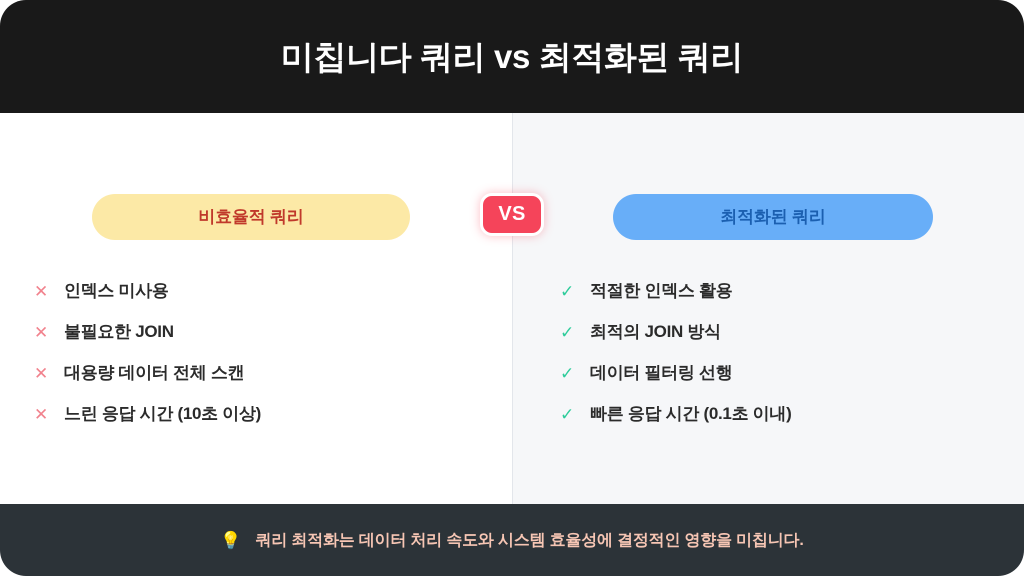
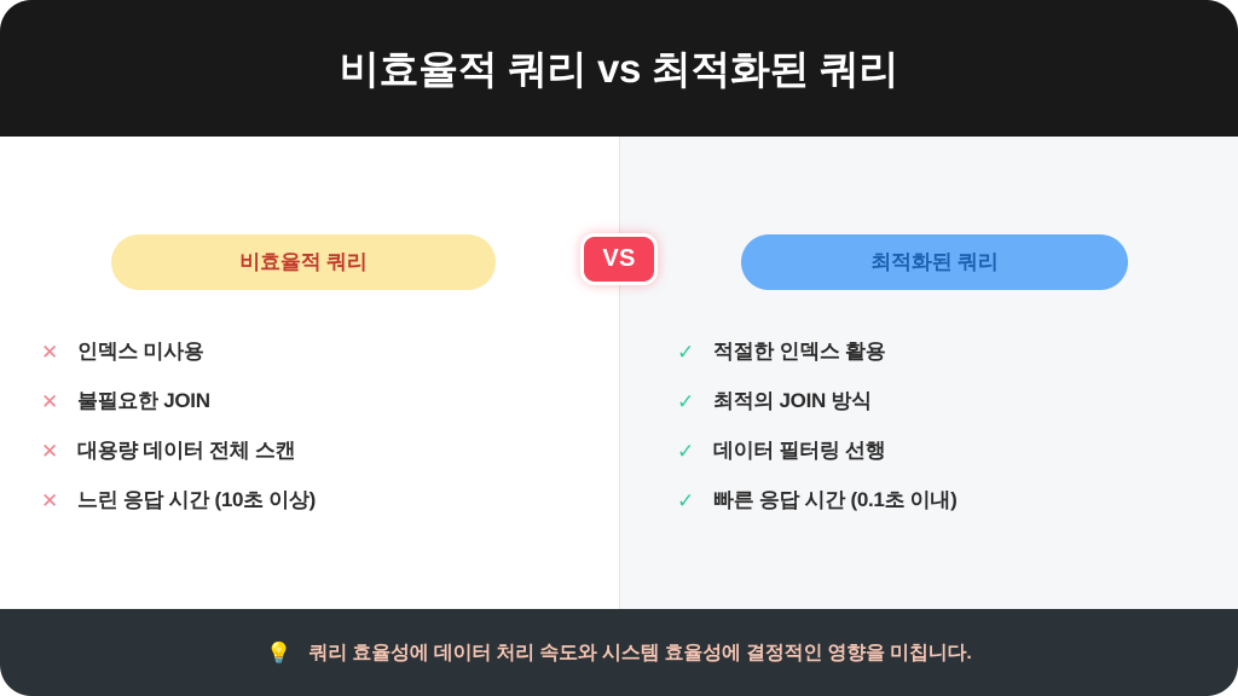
- 미칩니다 쿼리 vs 최적화된 쿼리
+ 비효율적 쿼리 vs 최적화된 쿼리
  비효율적 쿼리
  ✕
  인덱스 미사용
  ✕
  불필요한 JOIN
  ✕
  대용량 데이터 전체 스캔
  ✕
  느린 응답 시간 (10초 이상)
  최적화된 쿼리
  ✓
  적절한 인덱스 활용
  ✓
  최적의 JOIN 방식
  ✓
  데이터 필터링 선행
  ✓
  빠른 응답 시간 (0.1초 이내)
  VS
  💡
- 쿼리 최적화는 데이터 처리 속도와 시스템 효율성에 결정적인 영향을 미칩니다.
+ 쿼리 효율성에 데이터 처리 속도와 시스템 효율성에 결정적인 영향을 미칩니다.
